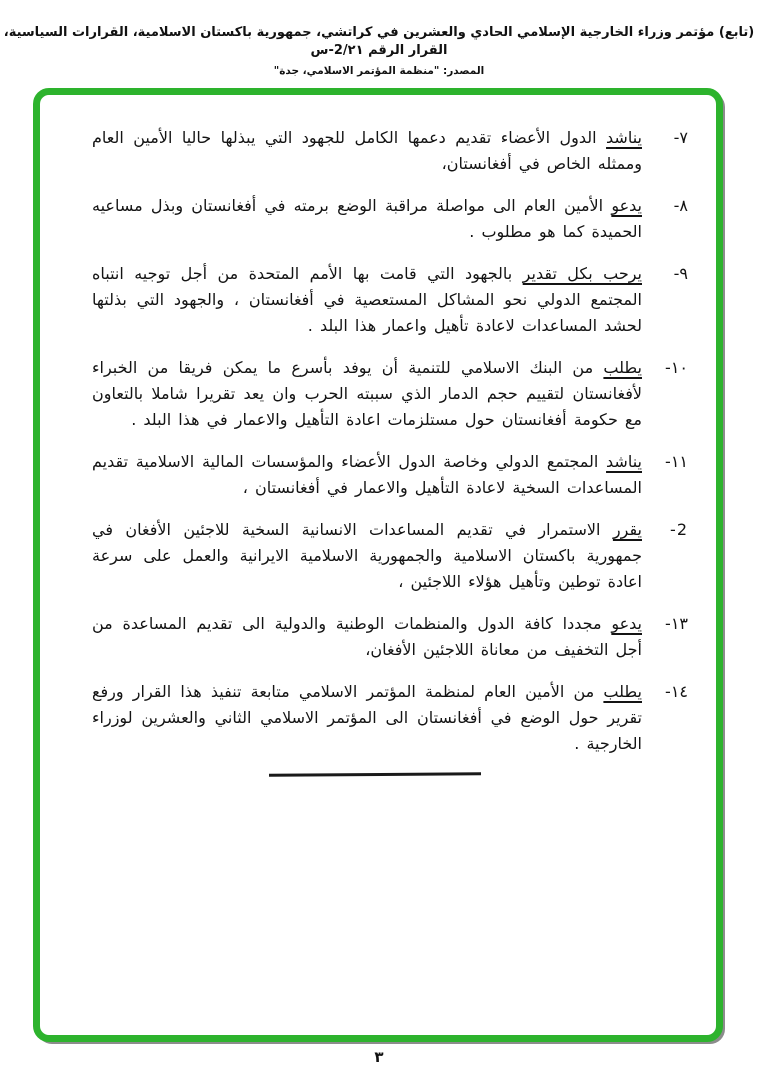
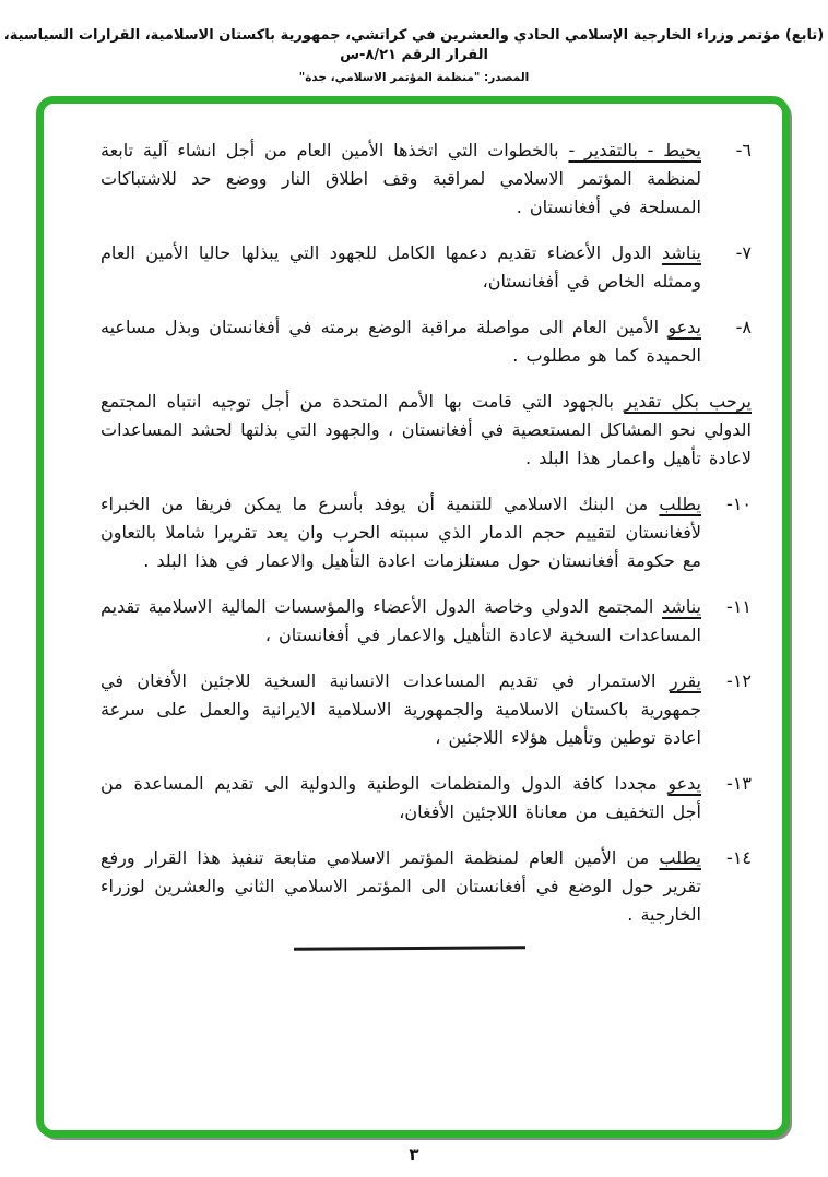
- (تابع) مؤتمر وزراء الخارجية الإسلامي الحادي والعشرين في كراتشي، جمهورية باكستان الاسلامية، القرارات السياسية، القرار الرقم 2/٢١-س
+ (تابع) مؤتمر وزراء الخارجية الإسلامي الحادي والعشرين في كراتشي، جمهورية باكستان الاسلامية، القرارات السياسية، القرار الرقم ٨/٢١-س
  المصدر: "منظمة المؤتمر الاسلامي، جدة"
+ ٦-
+ يحيط - بالتقدير - بالخطوات التي اتخذها الأمين العام من أجل انشاء آلية تابعة لمنظمة المؤتمر الاسلامي لمراقبة وقف اطلاق النار ووضع حد للاشتباكات المسلحة في أفغانستان .
  ٧-
  يناشد الدول الأعضاء تقديم دعمها الكامل للجهود التي يبذلها حاليا الأمين العام وممثله الخاص في أفغانستان،
  ٨-
  يدعو الأمين العام الى مواصلة مراقبة الوضع برمته في أفغانستان وبذل مساعيه الحميدة كما هو مطلوب .
- ٩-
  يرحب بكل تقدير بالجهود التي قامت بها الأمم المتحدة من أجل توجيه انتباه المجتمع الدولي نحو المشاكل المستعصية في أفغانستان ، والجهود التي بذلتها لحشد المساعدات لاعادة تأهيل واعمار هذا البلد .
  ١٠-
  يطلب من البنك الاسلامي للتنمية أن يوفد بأسرع ما يمكن فريقا من الخبراء لأفغانستان لتقييم حجم الدمار الذي سببته الحرب وان يعد تقريرا شاملا بالتعاون مع حكومة أفغانستان حول مستلزمات اعادة التأهيل والاعمار في هذا البلد .
  ١١-
  يناشد المجتمع الدولي وخاصة الدول الأعضاء والمؤسسات المالية الاسلامية تقديم المساعدات السخية لاعادة التأهيل والاعمار في أفغانستان ،
- 2-
+ ١٢-
  يقرر الاستمرار في تقديم المساعدات الانسانية السخية للاجئين الأفغان في جمهورية باكستان الاسلامية والجمهورية الاسلامية الايرانية والعمل على سرعة اعادة توطين وتأهيل هؤلاء اللاجئين ،
  ١٣-
  يدعو مجددا كافة الدول والمنظمات الوطنية والدولية الى تقديم المساعدة من أجل التخفيف من معاناة اللاجئين الأفغان،
  ١٤-
  يطلب من الأمين العام لمنظمة المؤتمر الاسلامي متابعة تنفيذ هذا القرار ورفع تقرير حول الوضع في أفغانستان الى المؤتمر الاسلامي الثاني والعشرين لوزراء الخارجية .
  ٣
